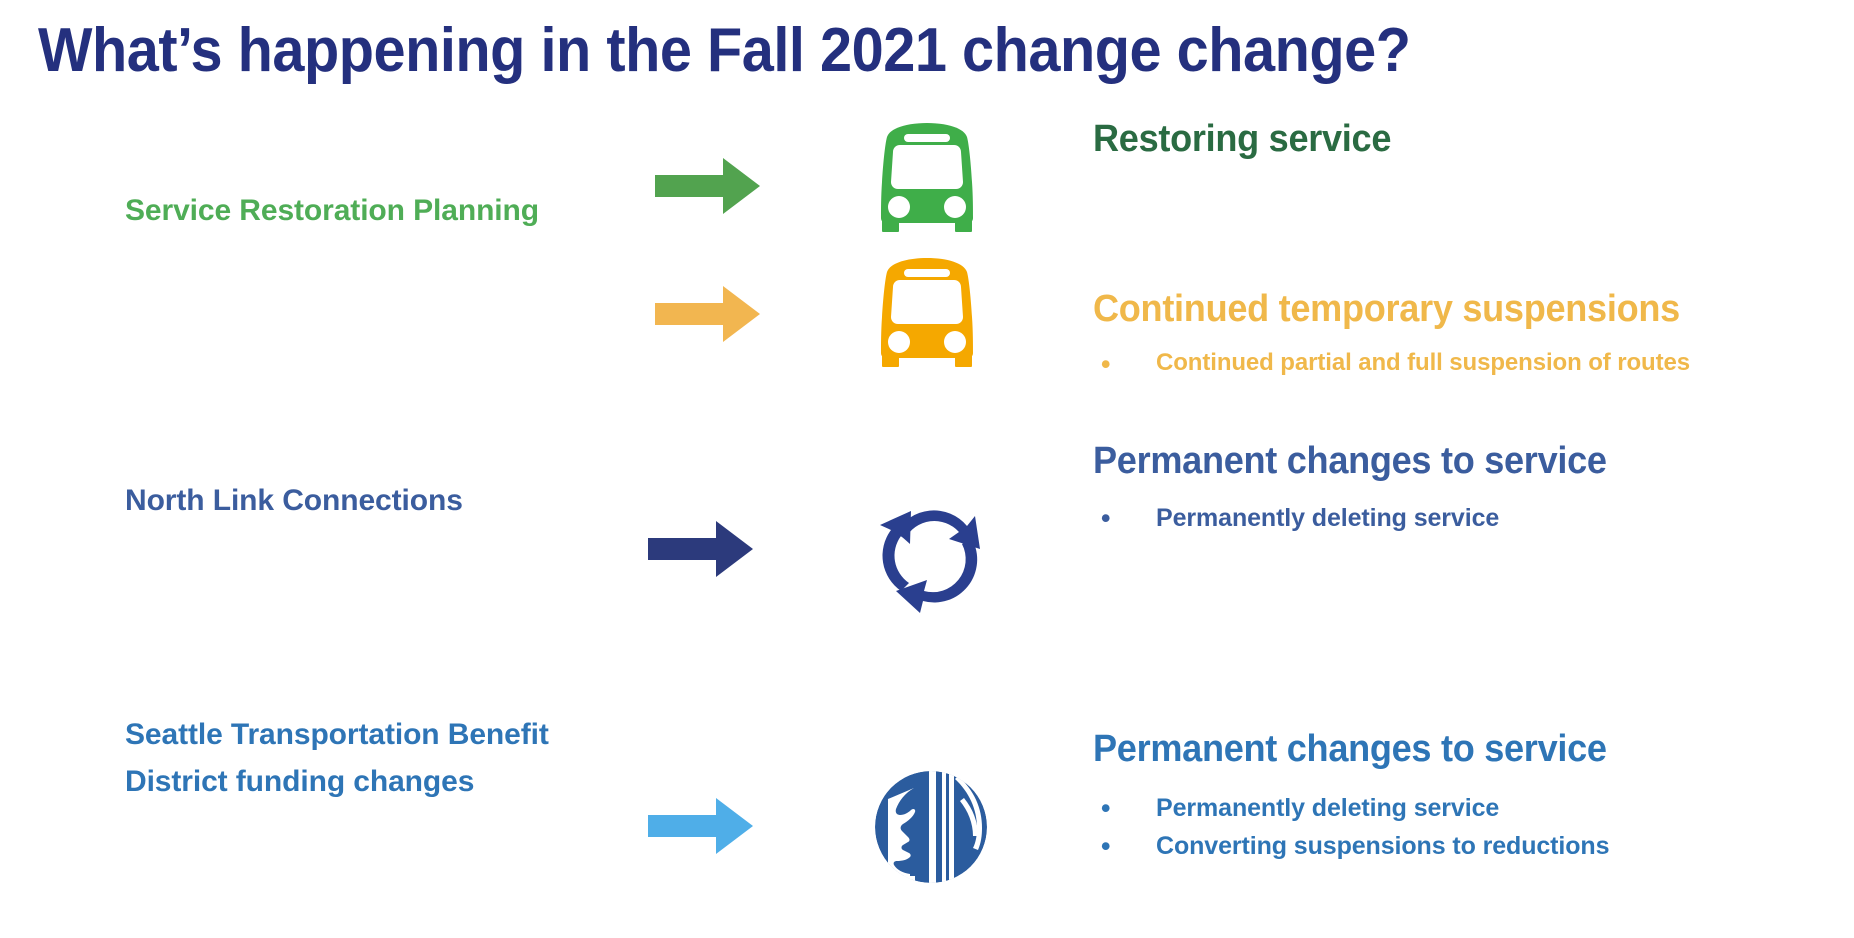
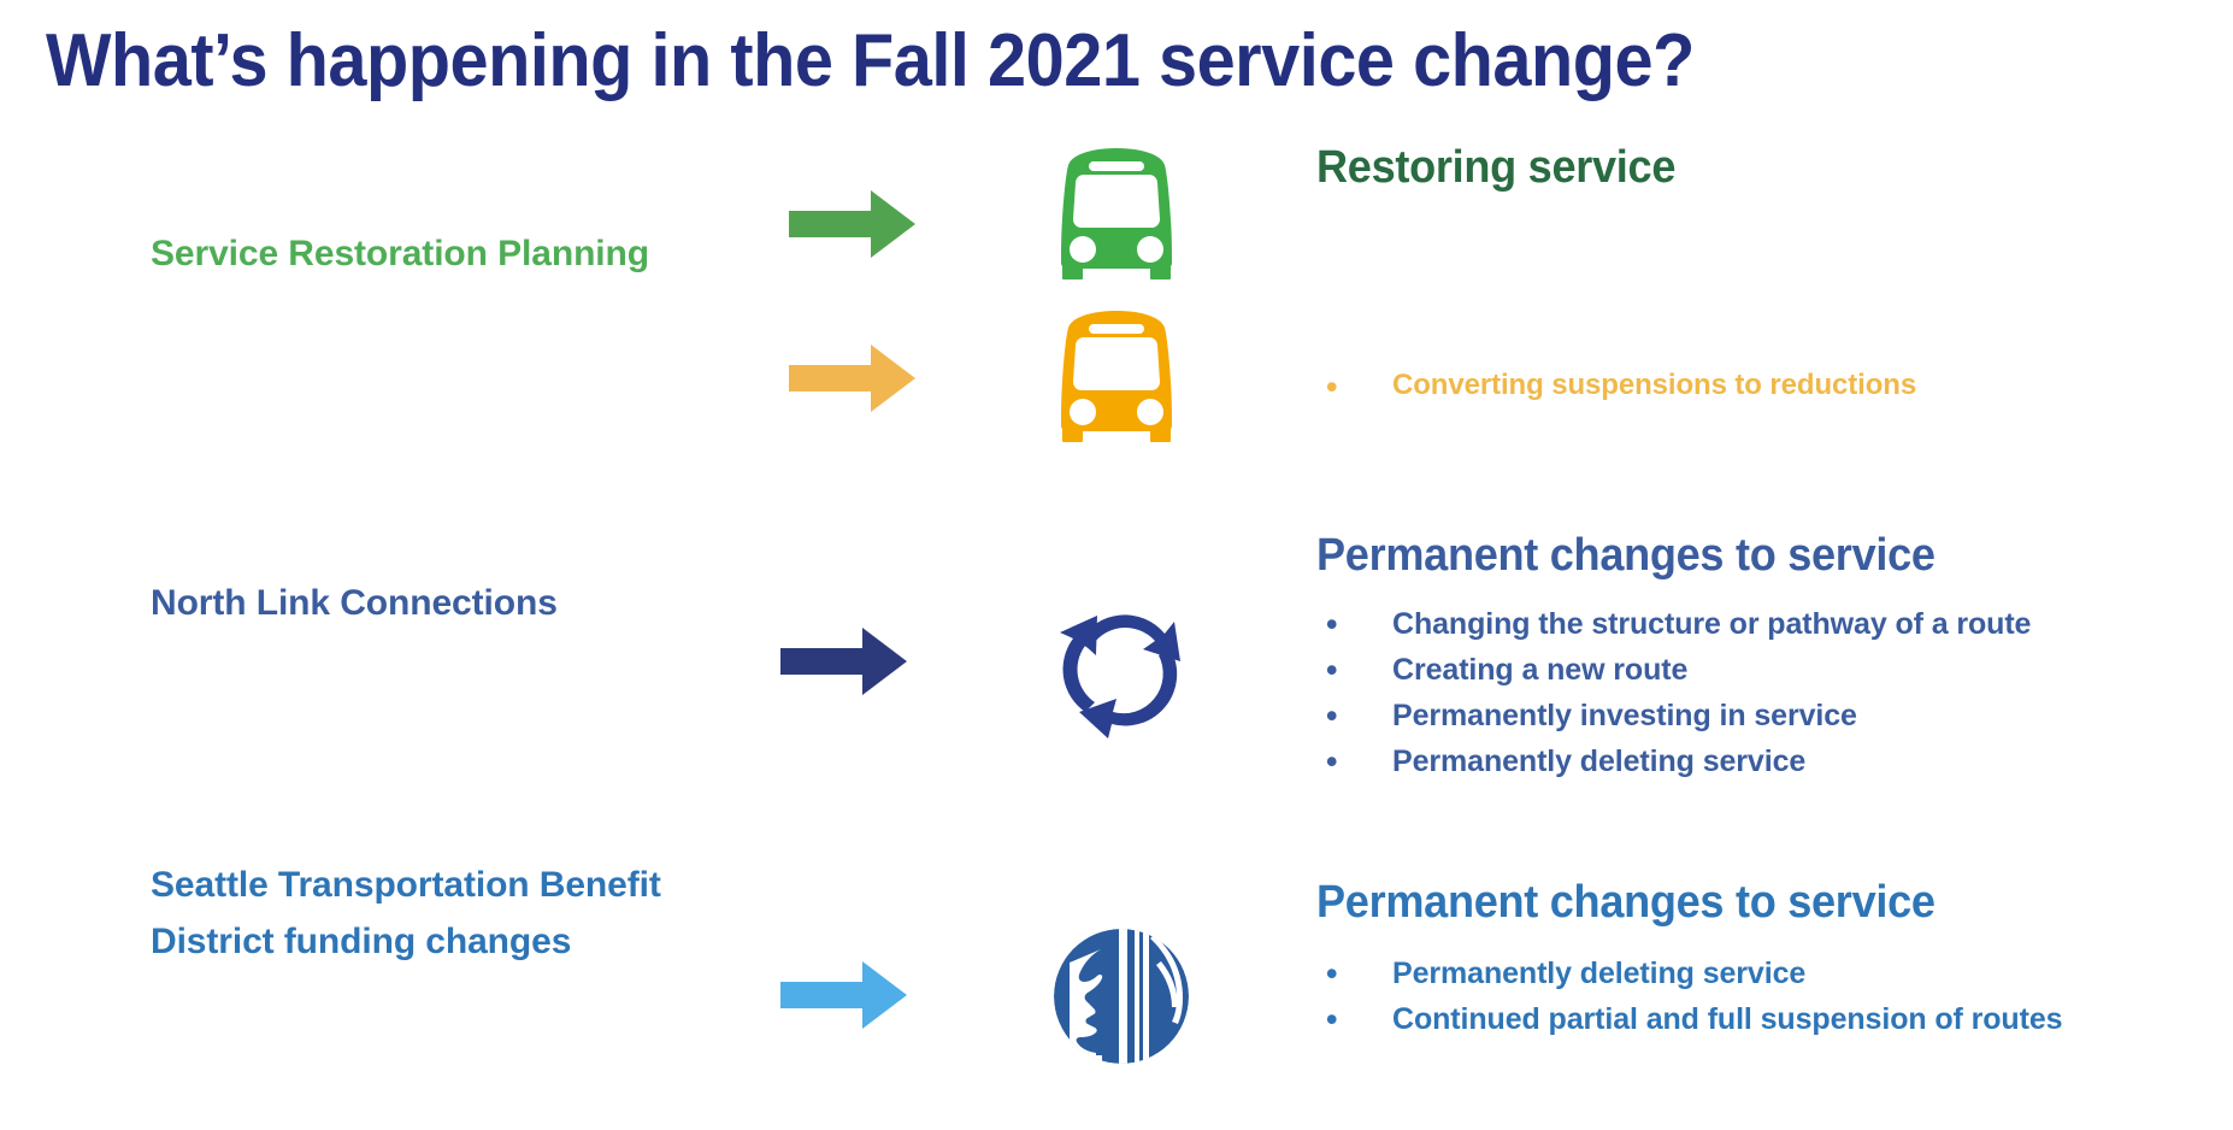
- What’s happening in the Fall 2021 change change?
+ What’s happening in the Fall 2021 service change?
  Service Restoration Planning
  North Link Connections
  Seattle Transportation Benefit District funding changes
  Restoring service
- Continued temporary suspensions
- Continued partial and full suspension of routes
+ Converting suspensions to reductions
  Permanent changes to service
+ Changing the structure or pathway of a route
+ Creating a new route
+ Permanently investing in service
  Permanently deleting service
  Permanent changes to service
  Permanently deleting service
- Converting suspensions to reductions
+ Continued partial and full suspension of routes
